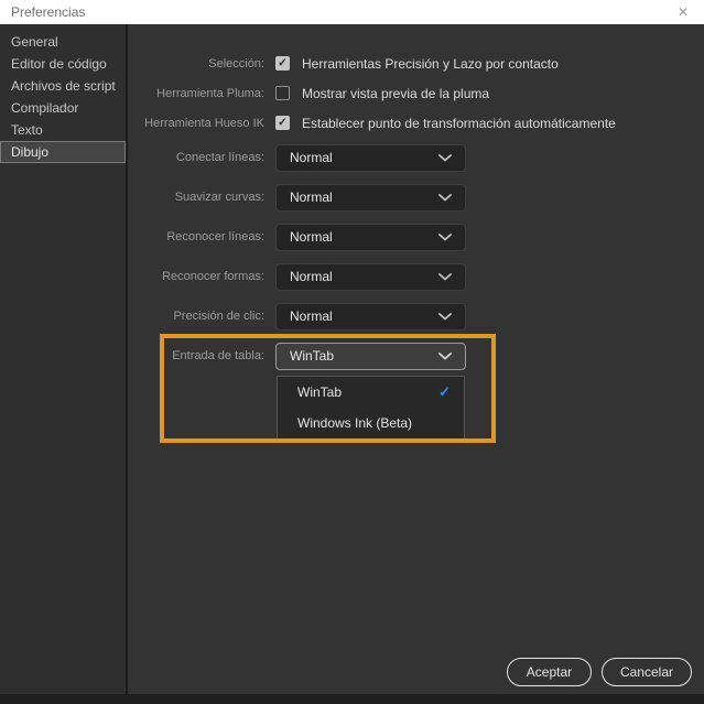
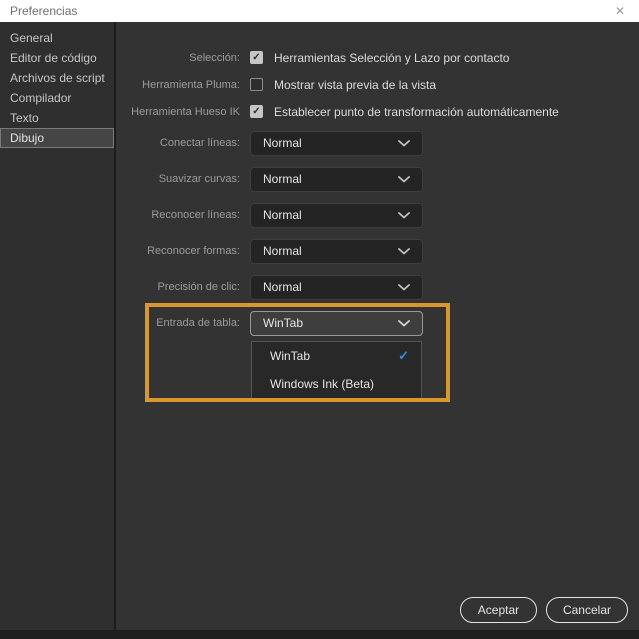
  Preferencias
  ✕
  General
  Editor de código
  Archivos de script
  Compilador
  Texto
  Dibujo
  Selección:
  ✓
- Herramientas Precisión y Lazo por contacto
+ Herramientas Selección y Lazo por contacto
  Herramienta Pluma:
- Mostrar vista previa de la pluma
+ Mostrar vista previa de la vista
  Herramienta Hueso IK
  ✓
  Establecer punto de transformación automáticamente
  Conectar líneas:
  Normal
  Suavizar curvas:
  Normal
  Reconocer líneas:
  Normal
  Reconocer formas:
  Normal
  Precisión de clic:
  Normal
  Entrada de tabla:
  WinTab
  WinTab
  ✓
  Windows Ink (Beta)
  Aceptar
  Cancelar
